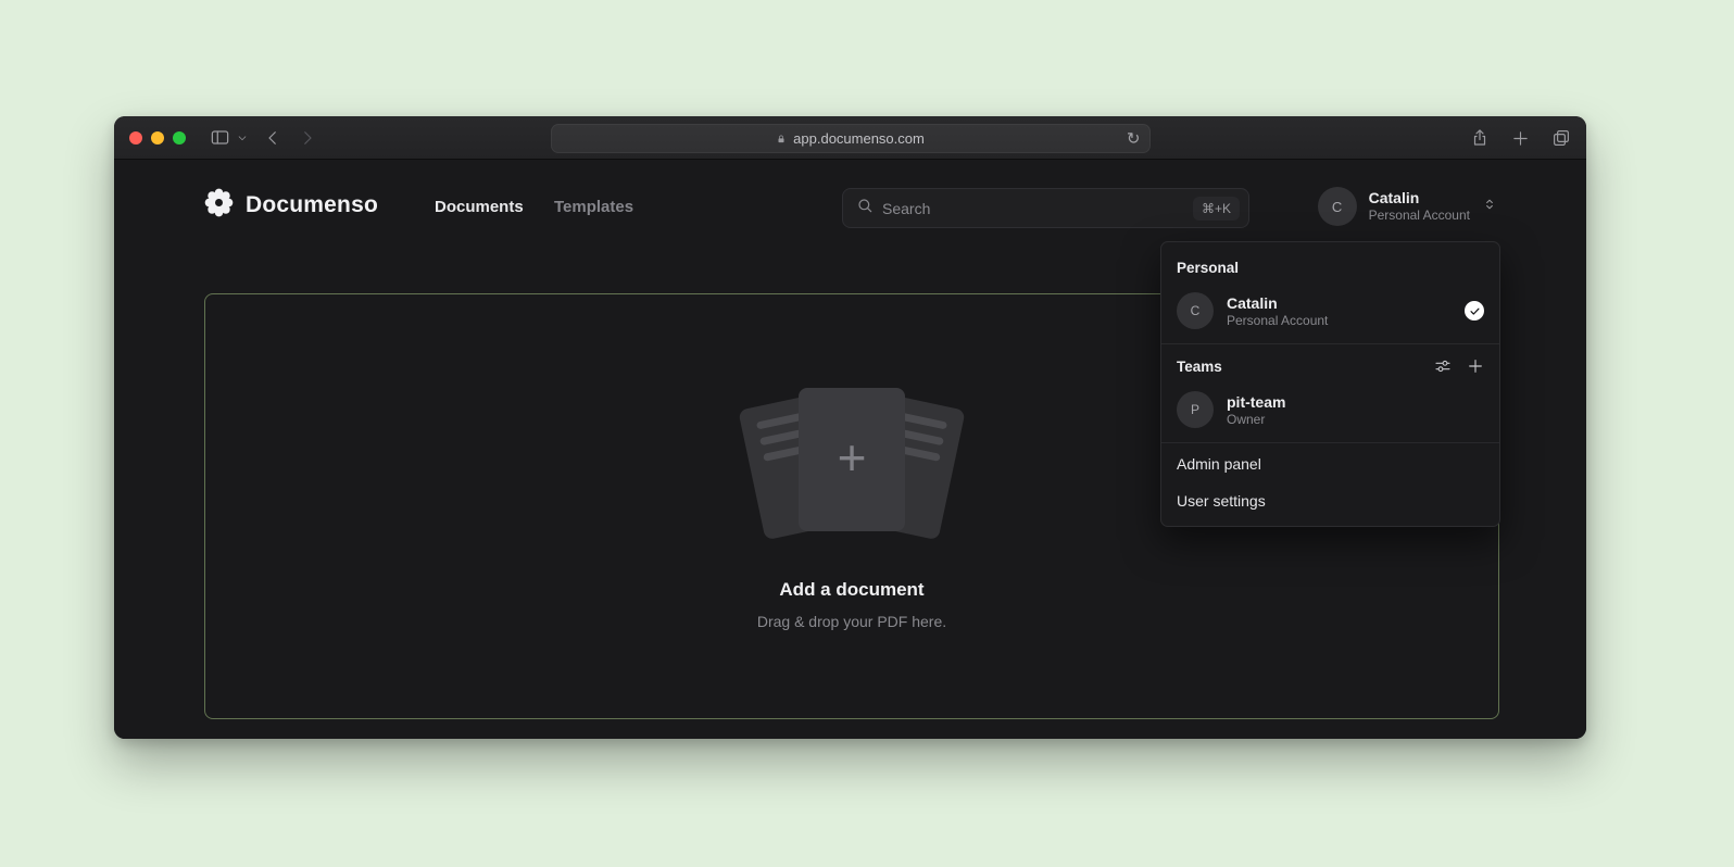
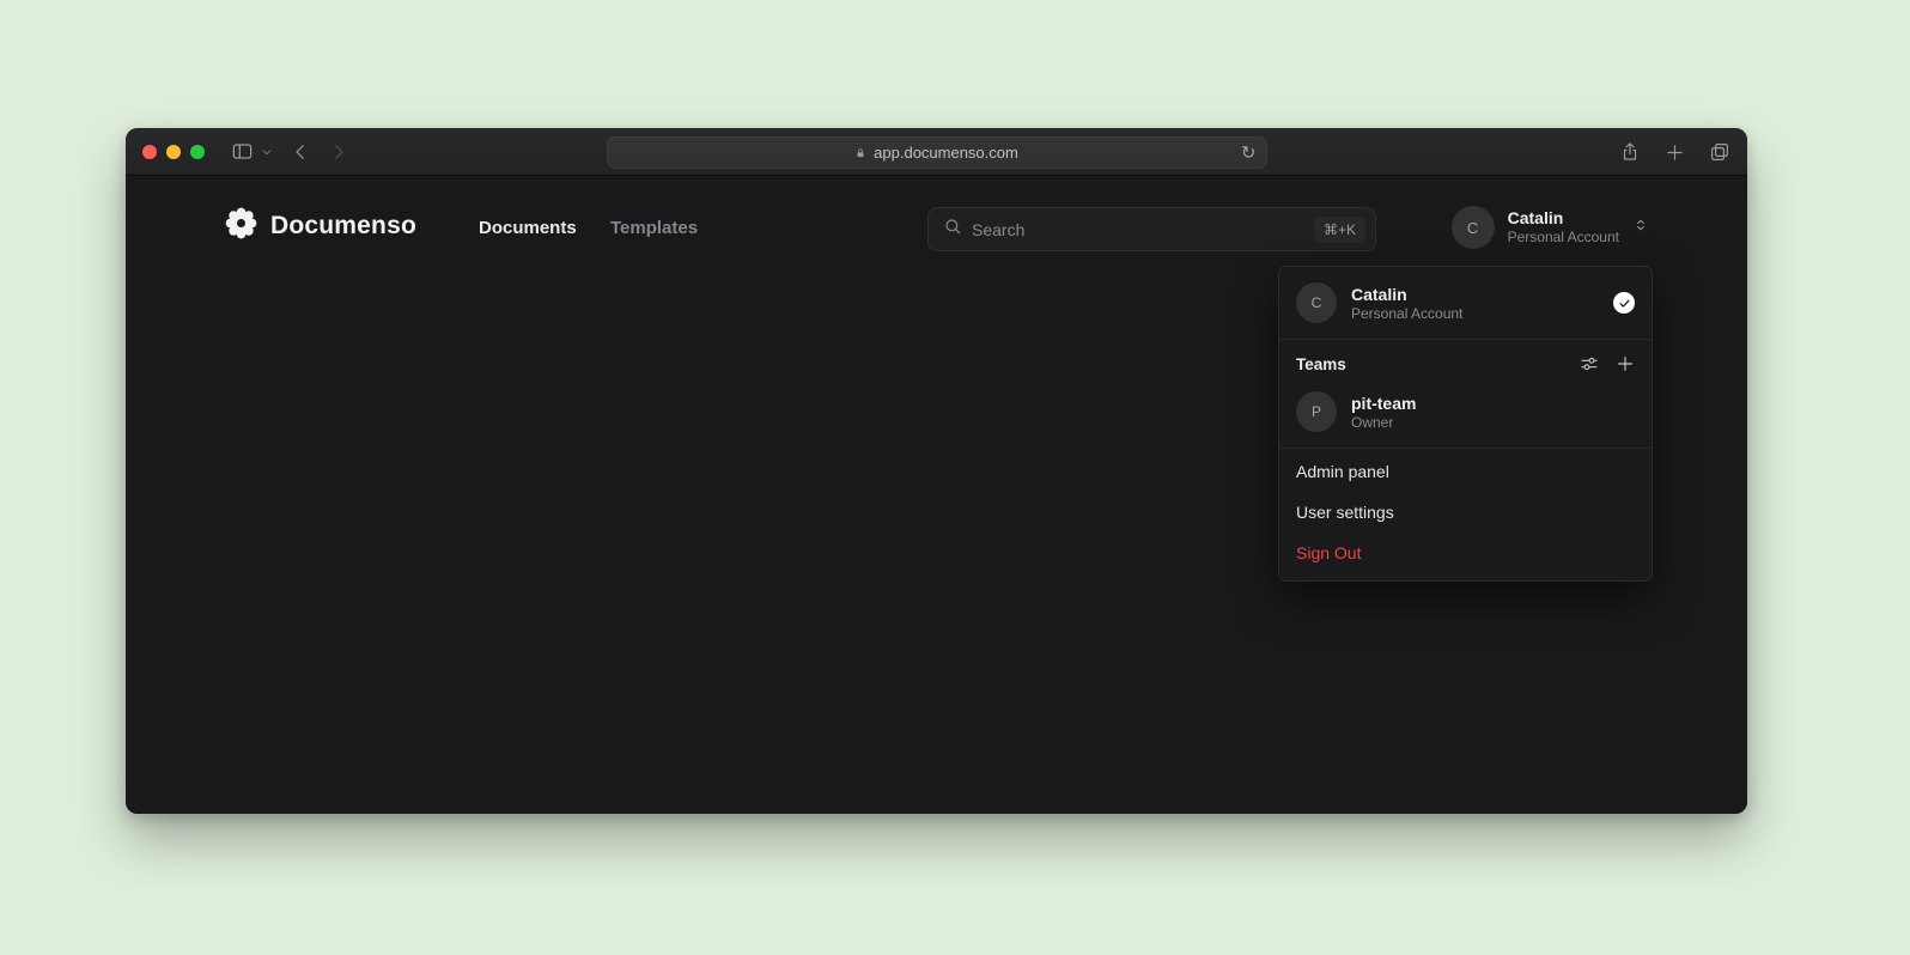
  app.documenso.com
  ↻
  Documenso
  Documents
  Templates
  Search
  ⌘+K
  C
  Catalin
  Personal Account
- +
- Add a document
- Drag & drop your PDF here.
- Personal
  C
  Catalin
  Personal Account
  Teams
  P
  pit-team
  Owner
  Admin panel
  User settings
+ Sign Out
